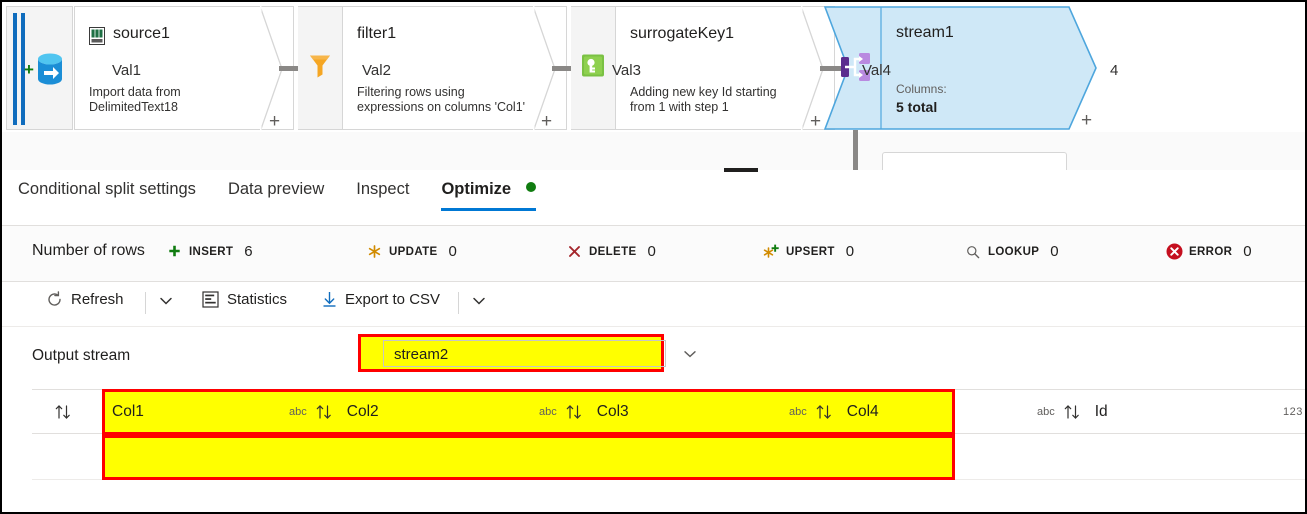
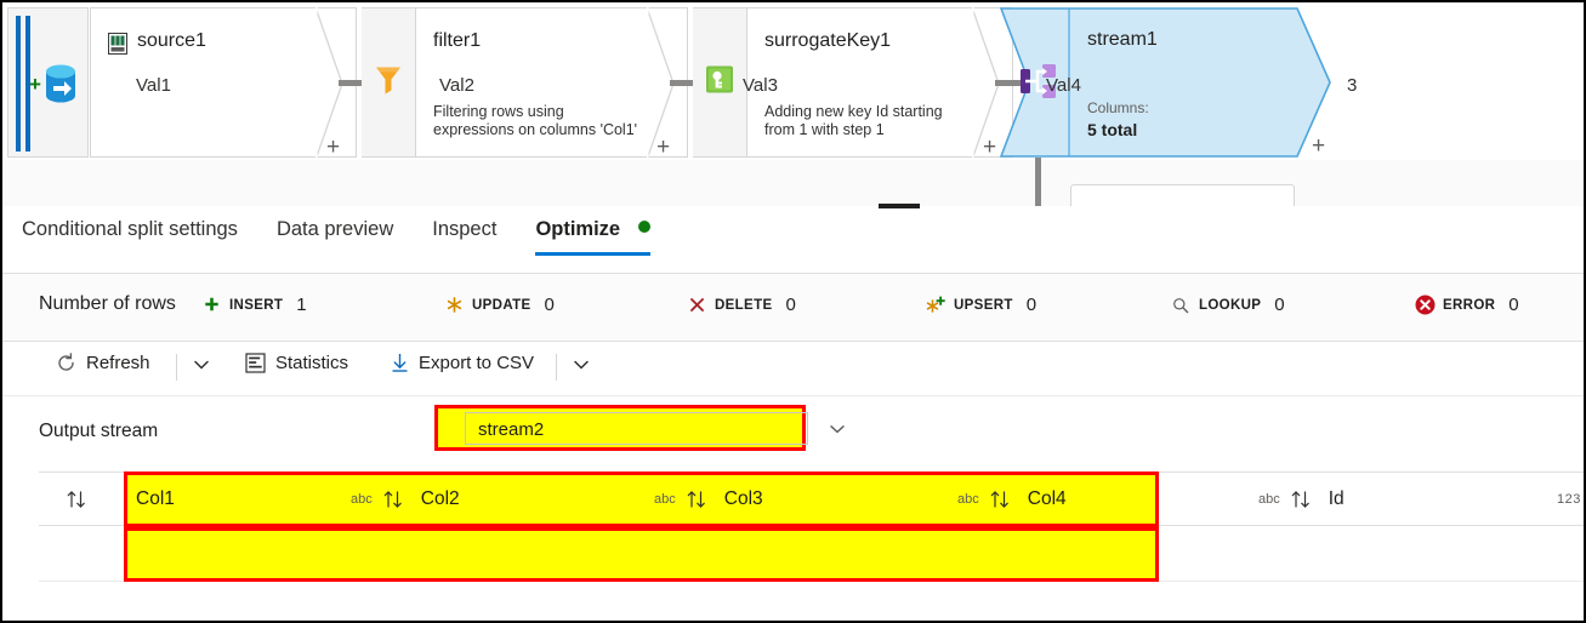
  source1
- Import data from
- DelimitedText18
  +
  filter1
  Filtering rows using
  expressions on columns 'Col1'
  +
  surrogateKey1
  Adding new key Id starting
  from 1 with step 1
  +
  stream1
  Columns:
  5 total
  +
  Conditional split settings
  Data preview
  Inspect
  Optimize
  Number of rows
  INSERT
- 6
+ 1
  UPDATE
  0
  DELETE
  0
  UPSERT
  0
  LOOKUP
  0
  ERROR
  0
  Refresh
  Statistics
  Export to CSV
  Output stream
  stream2
  Col1
  abc
  Col2
  abc
  Col3
  abc
  Col4
  abc
  Id
  123
  +
  Val1
  Val2
  Val3
  Val4
- 4
+ 3
